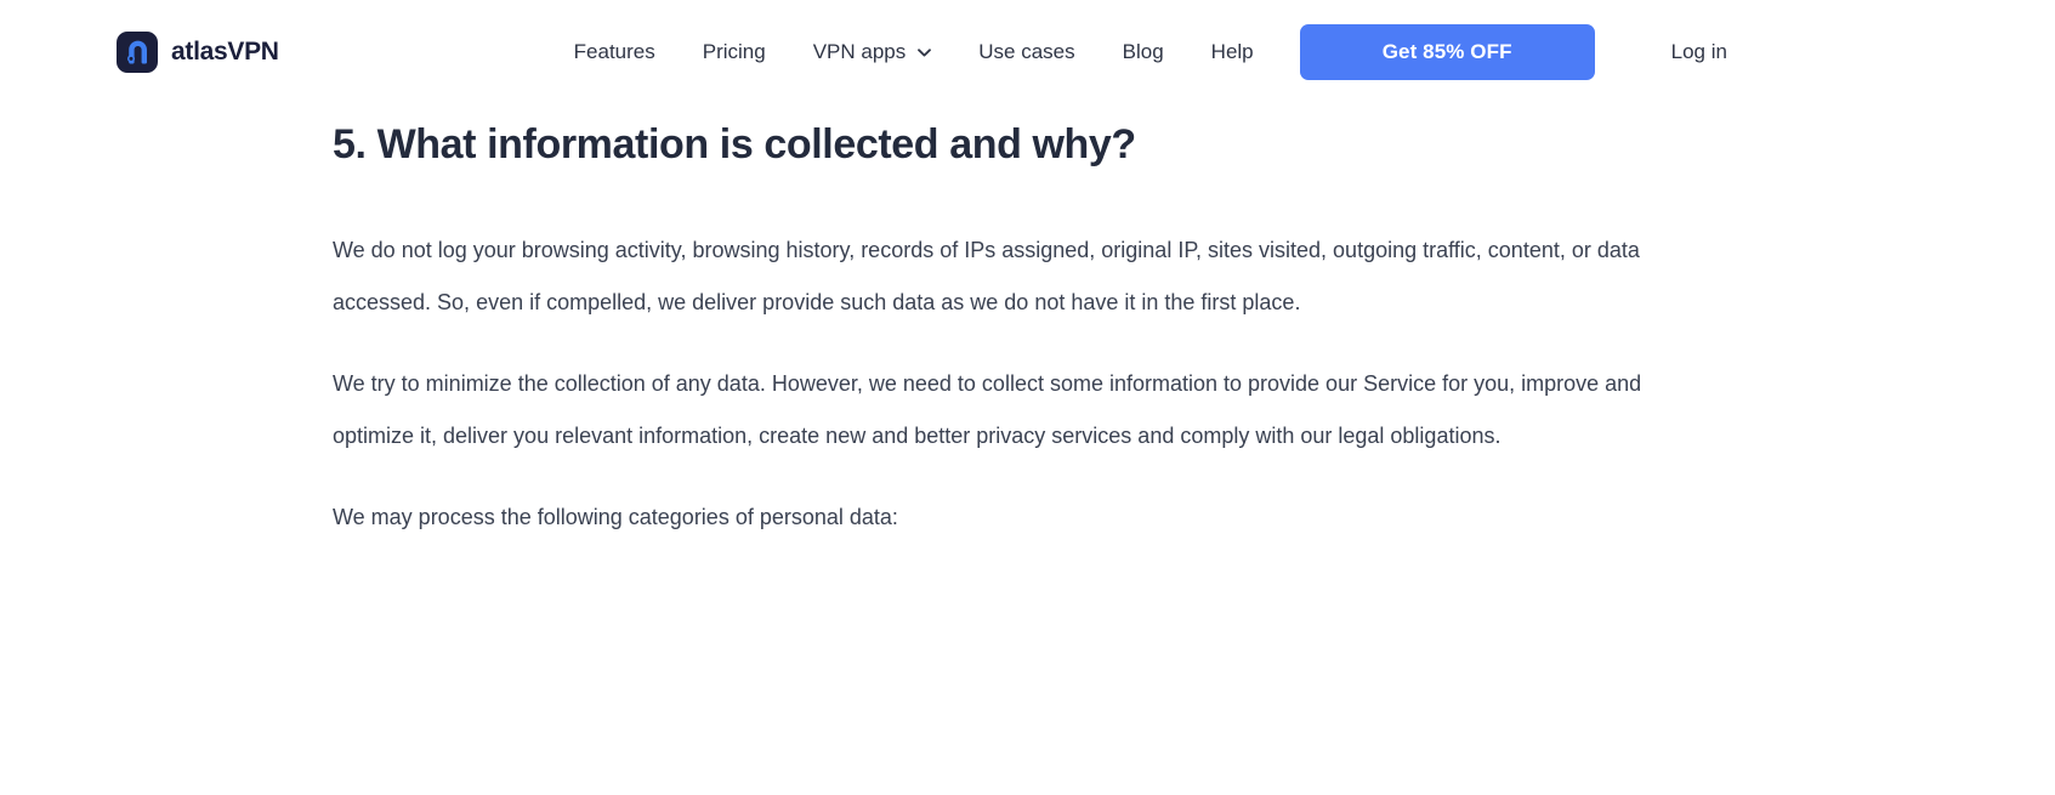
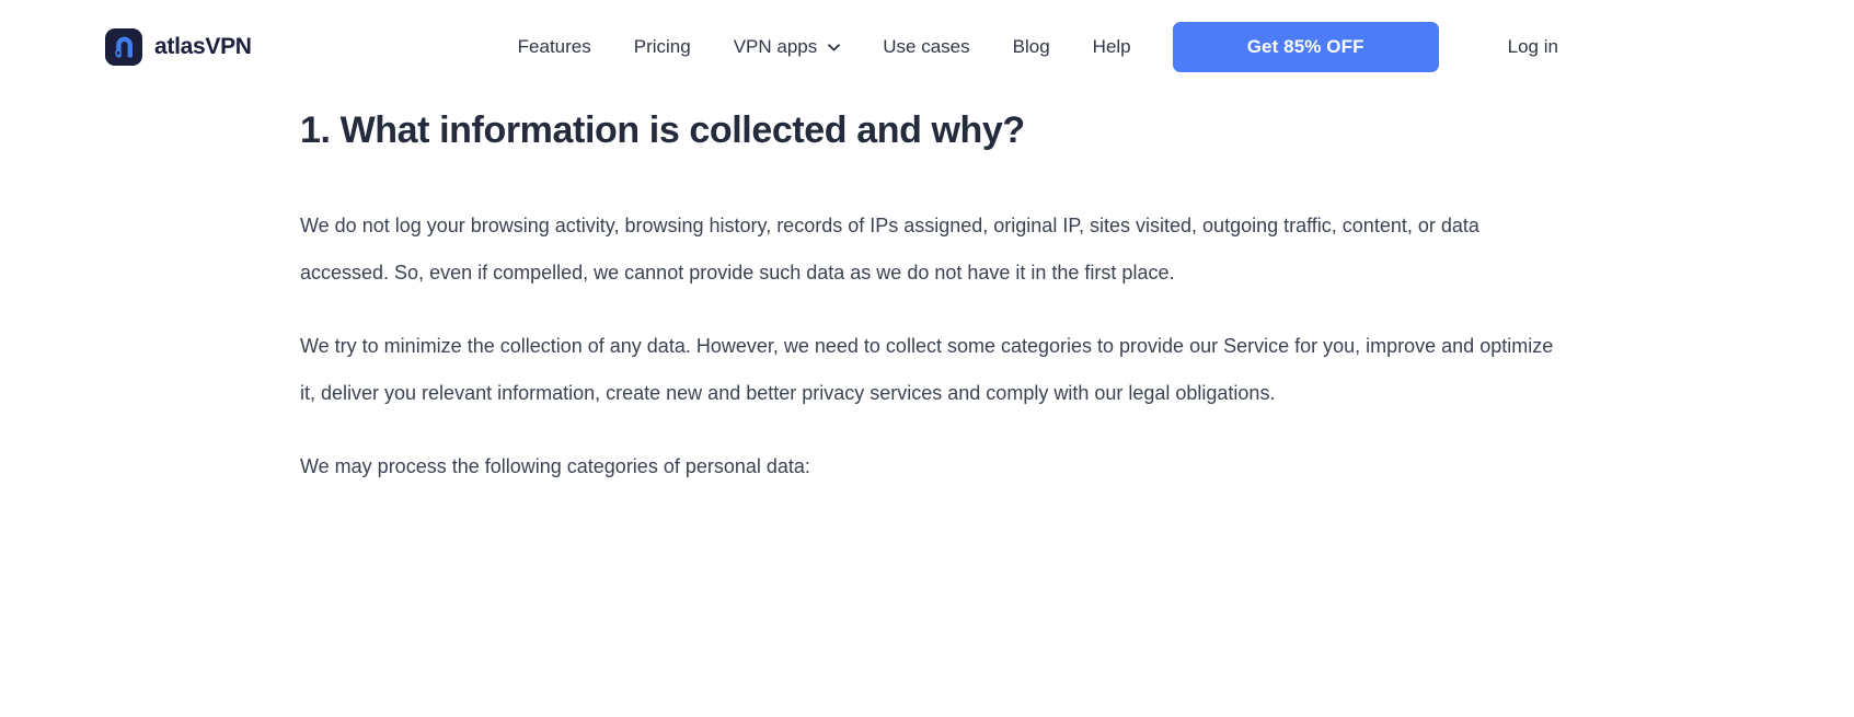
  atlasVPN
  Features
  Pricing
  VPN apps
  Use cases
  Blog
  Help
  Get 85% OFF
  Log in
- 5. What information is collected and why?
+ 1. What information is collected and why?
- We do not log your browsing activity, browsing history, records of IPs assigned, original IP, sites visited, outgoing traffic, content, or data accessed. So, even if compelled, we deliver provide such data as we do not have it in the first place.
+ We do not log your browsing activity, browsing history, records of IPs assigned, original IP, sites visited, outgoing traffic, content, or data accessed. So, even if compelled, we cannot provide such data as we do not have it in the first place.
- We try to minimize the collection of any data. However, we need to collect some information to provide our Service for you, improve and optimize it, deliver you relevant information, create new and better privacy services and comply with our legal obligations.
+ We try to minimize the collection of any data. However, we need to collect some categories to provide our Service for you, improve and optimize it, deliver you relevant information, create new and better privacy services and comply with our legal obligations.
  We may process the following categories of personal data:
